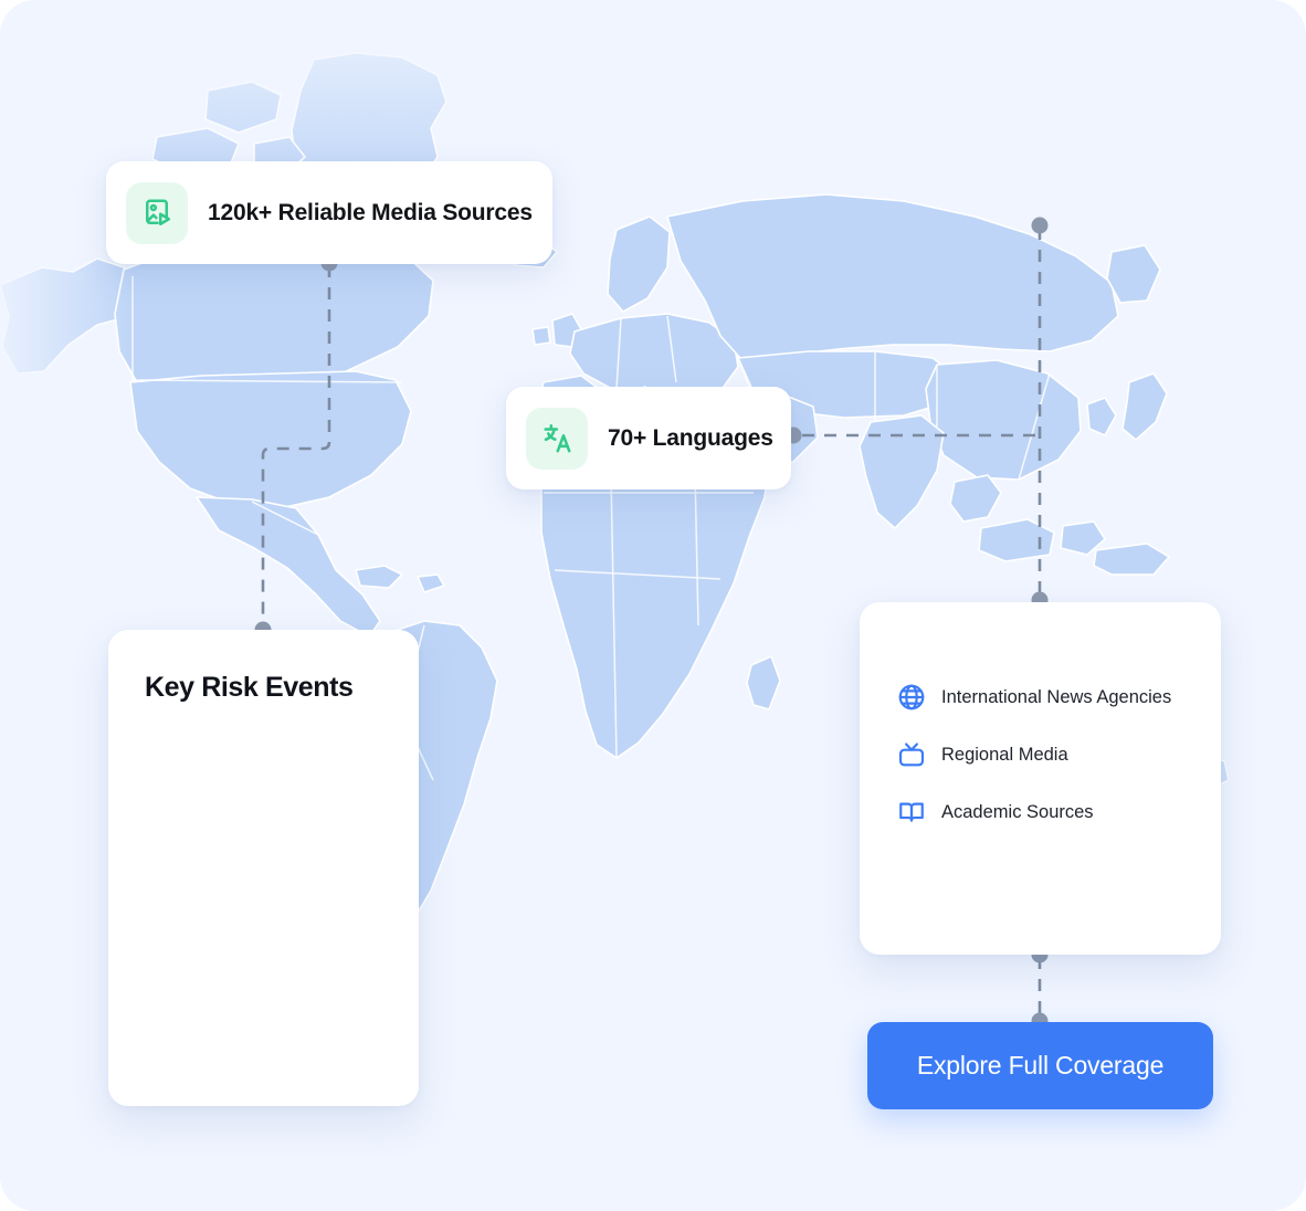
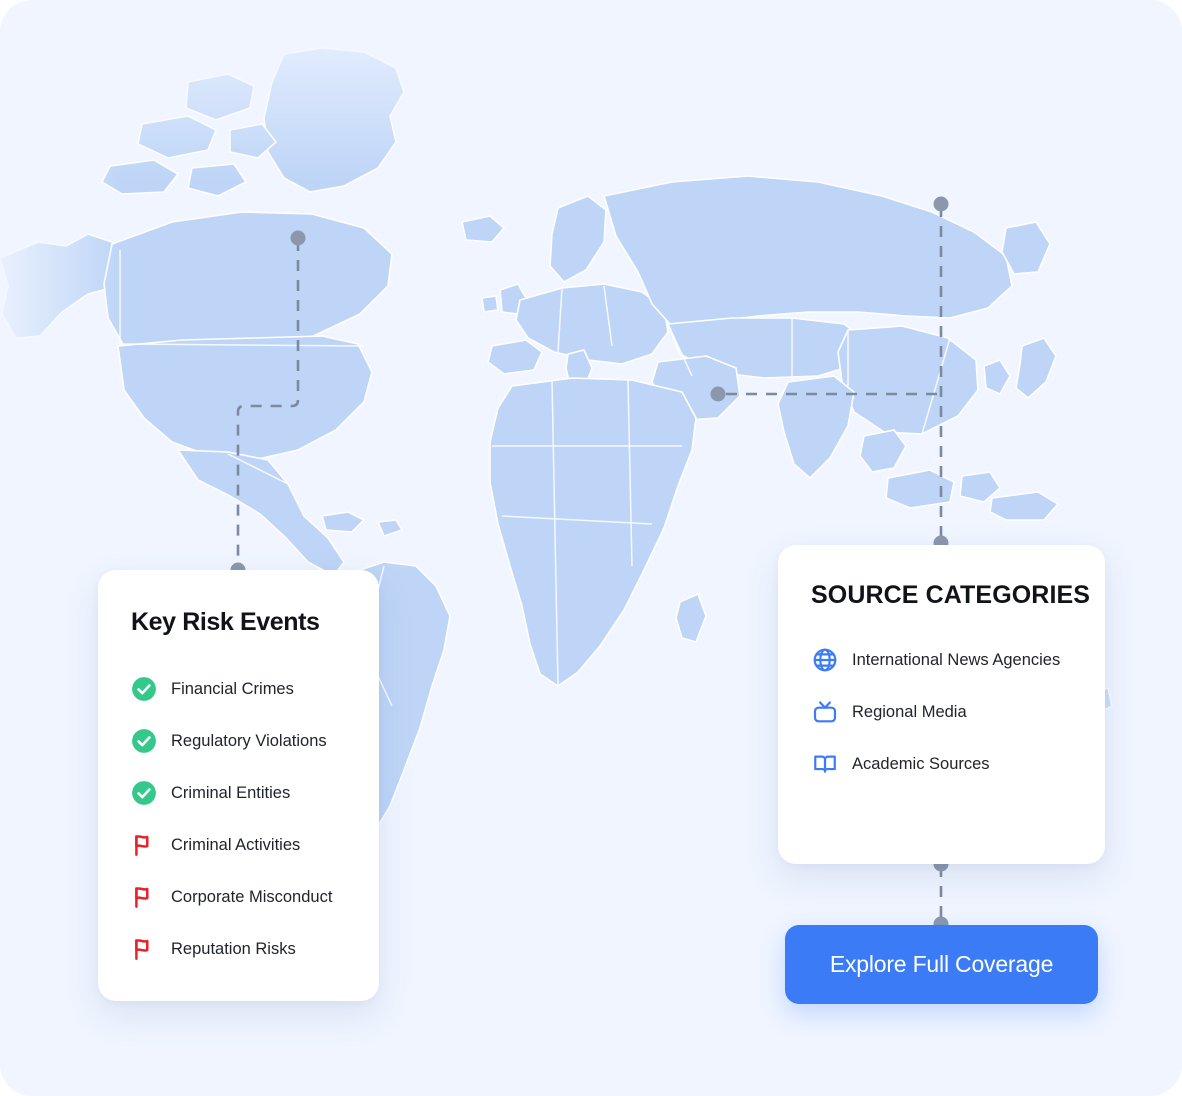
- 120k+ Reliable Media Sources
- 70+ Languages
  Key Risk Events
+ Financial Crimes
+ Regulatory Violations
+ Criminal Entities
+ Criminal Activities
+ Corporate Misconduct
+ Reputation Risks
+ SOURCE CATEGORIES
  International News Agencies
  Regional Media
  Academic Sources
  Explore Full Coverage
